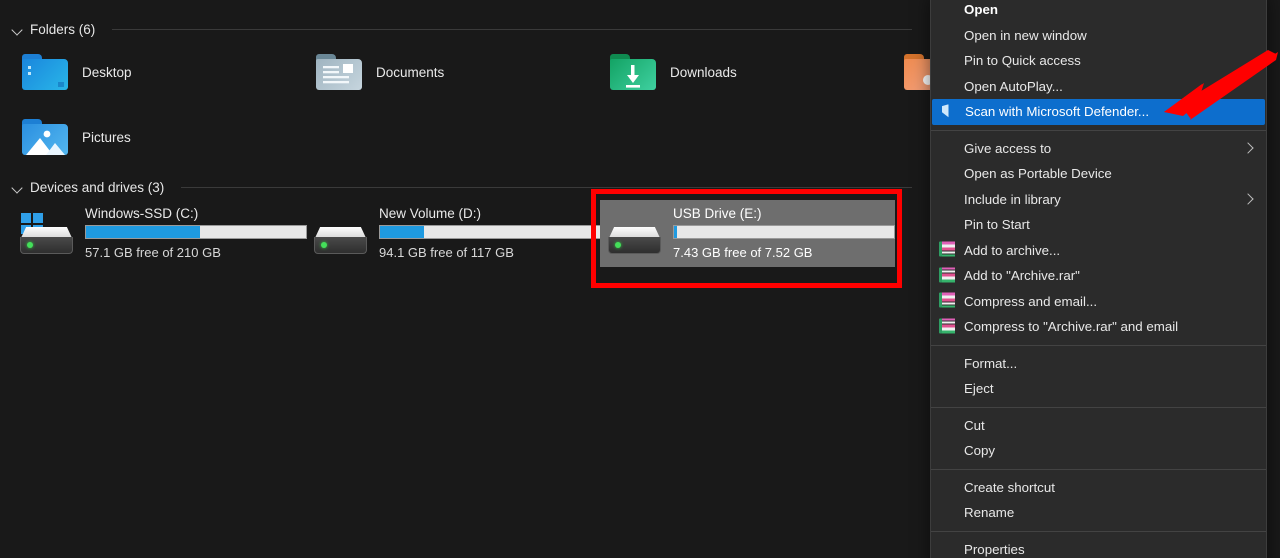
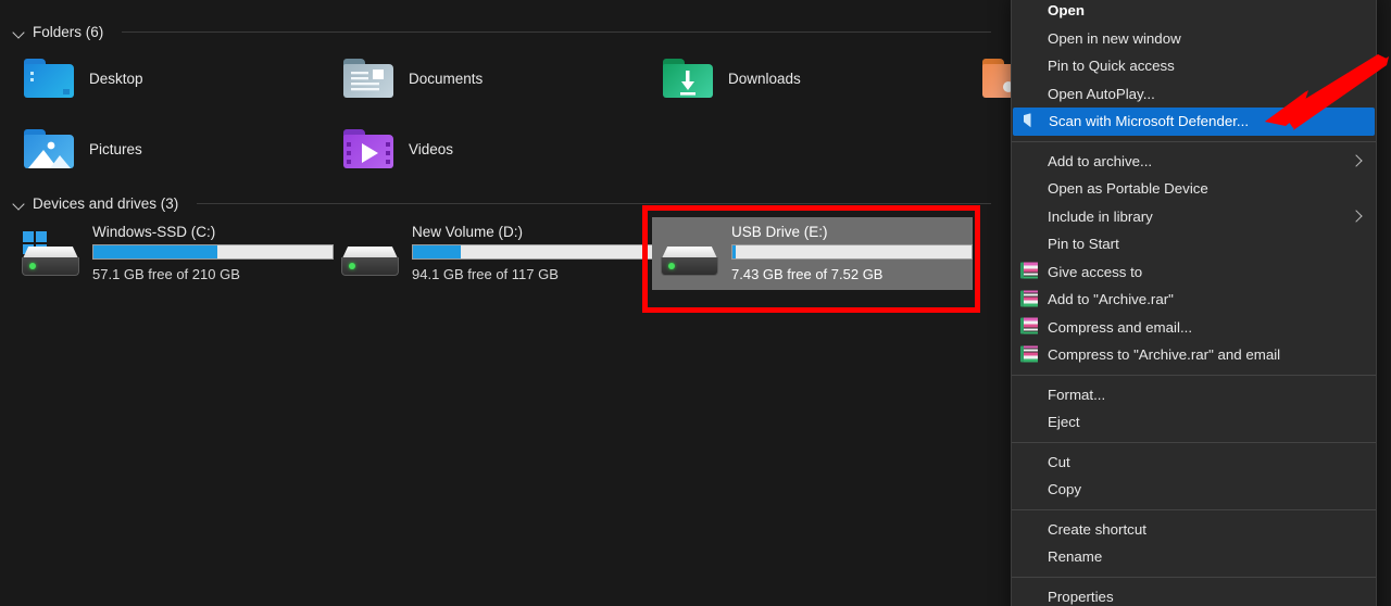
  Folders (6)
  Desktop
  Documents
  Downloads
  Pictures
+ Videos
  Devices and drives (3)
  Windows-SSD (C:)
  57.1 GB free of 210 GB
  New Volume (D:)
  94.1 GB free of 117 GB
  USB Drive (E:)
  7.43 GB free of 7.52 GB
  Open
  Open in new window
  Pin to Quick access
  Open AutoPlay...
  Scan with Microsoft Defender...
- Give access to
+ Add to archive...
  Open as Portable Device
  Include in library
  Pin to Start
- Add to archive...
+ Give access to
  Add to "Archive.rar"
  Compress and email...
  Compress to "Archive.rar" and email
  Format...
  Eject
  Cut
  Copy
  Create shortcut
  Rename
  Properties
